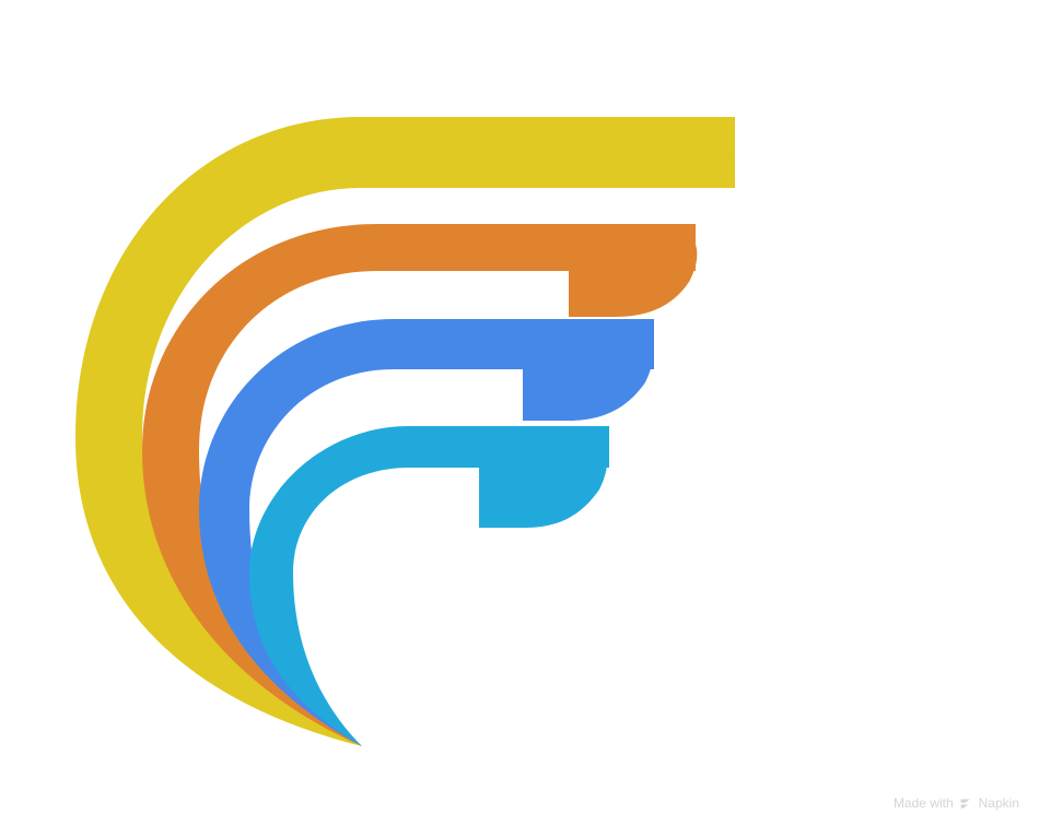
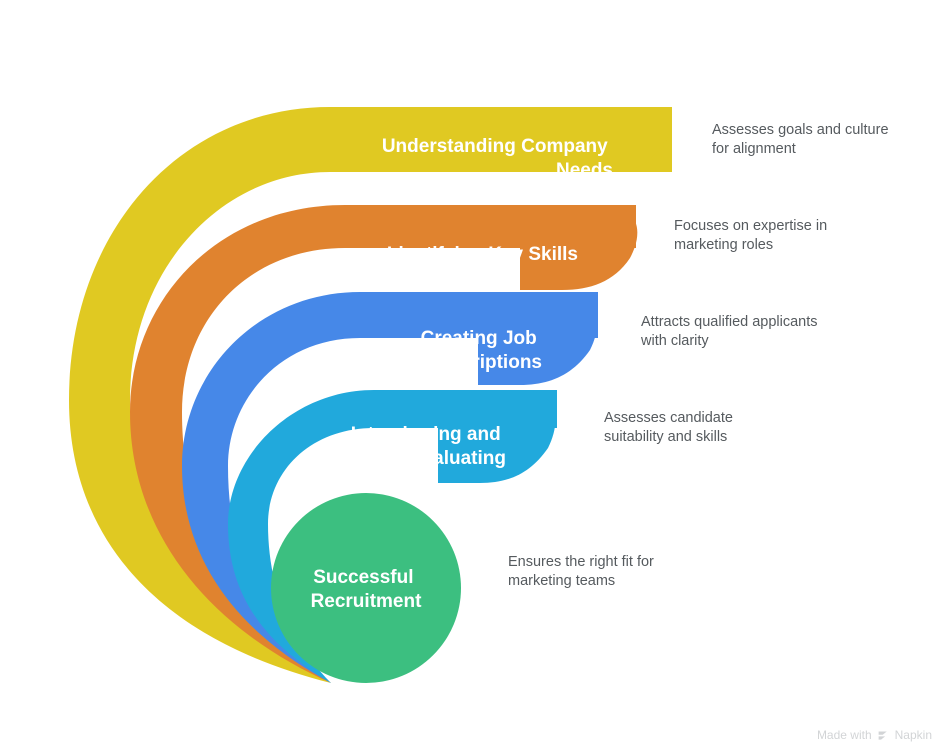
+ Understanding Company Needs
+ Identifying Key Skills
+ Creating Job Descriptions
+ Interviewing and Evaluating
+ Successful Recruitment
+ Assesses goals and culture for alignment
+ Focuses on expertise in marketing roles
+ Attracts qualified applicants with clarity
+ Assesses candidate suitability and skills
+ Ensures the right fit for marketing teams
  Made with
  Napkin
